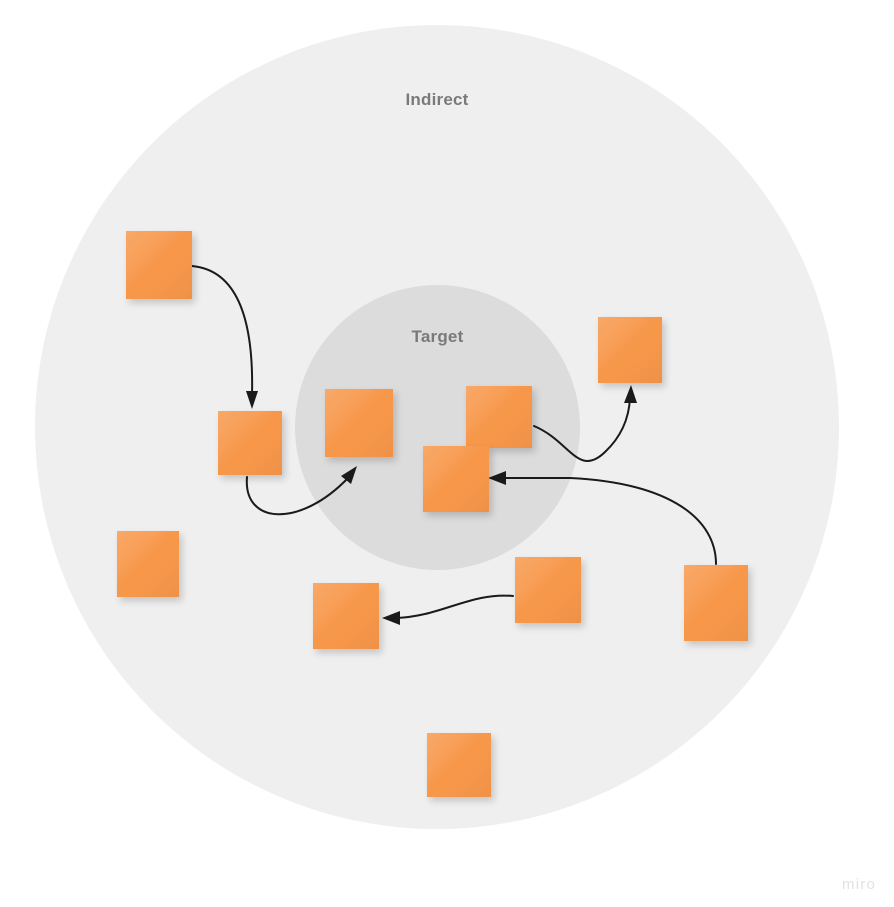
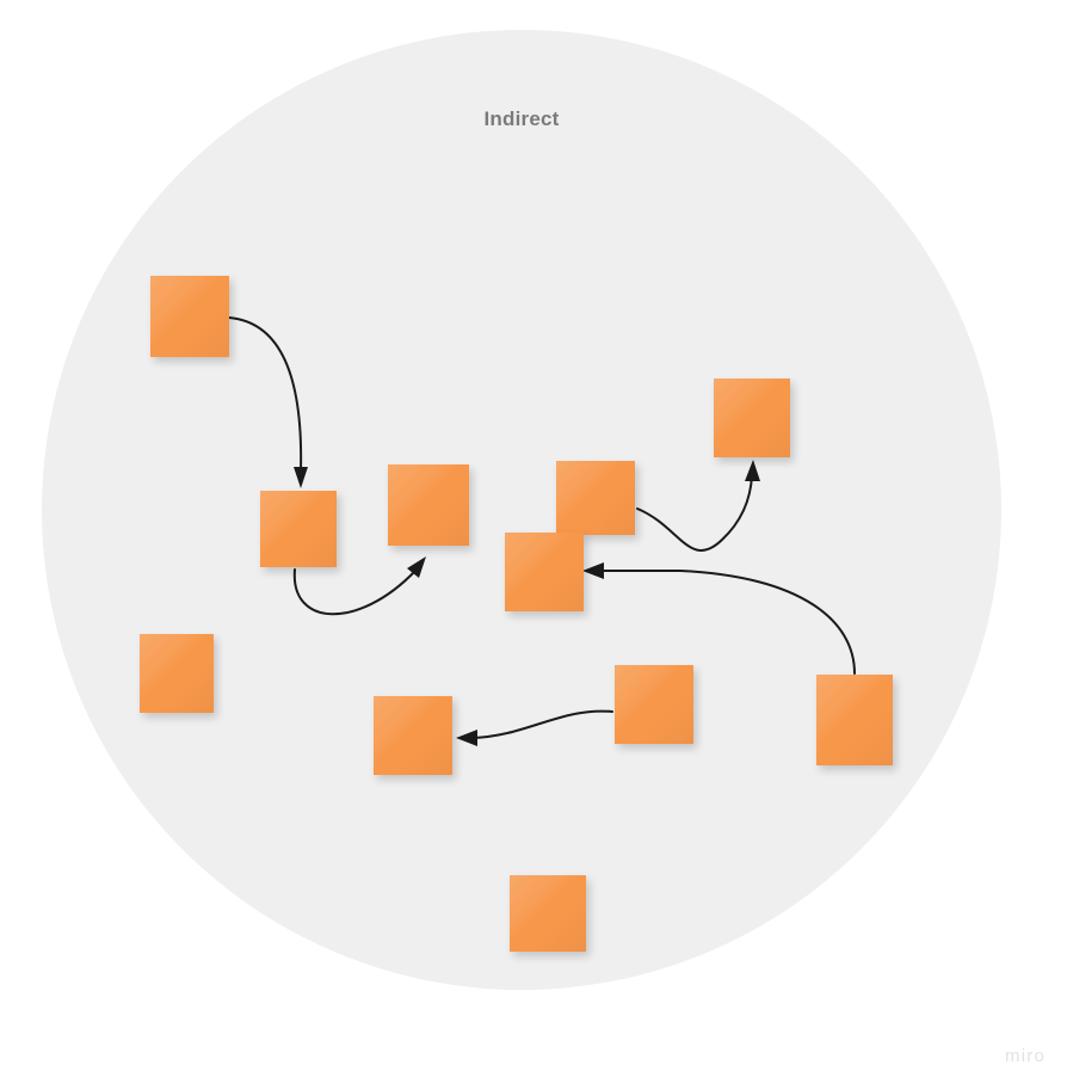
  Indirect
- Target
  miro
